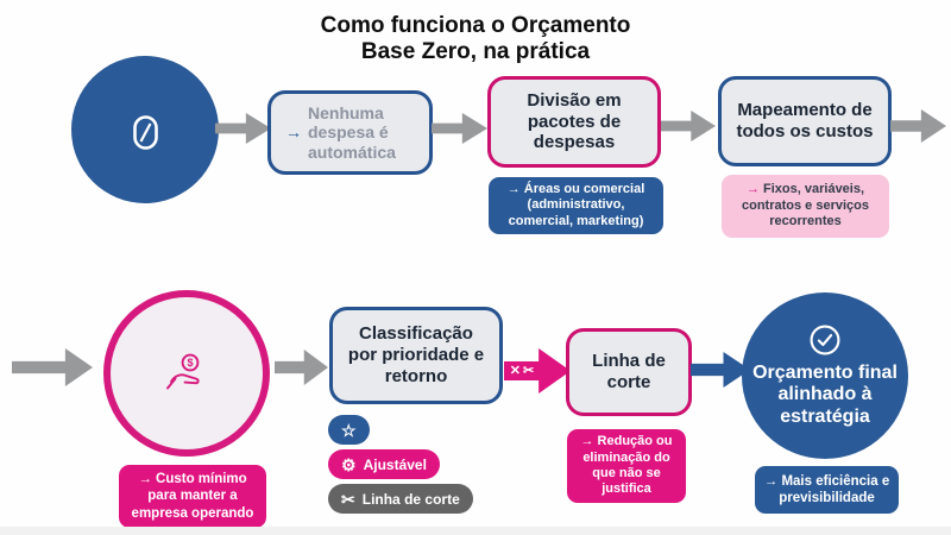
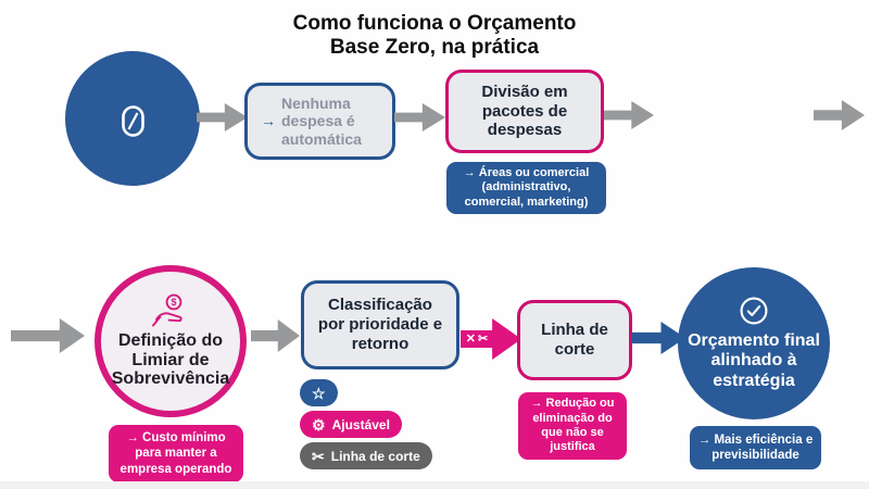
  Como funciona o Orçamento
  Base Zero, na prática
  →
  Nenhuma despesa é automática
  Divisão em pacotes de despesas
  → Áreas ou comercial (administrativo, comercial, marketing)
- Mapeamento de todos os custos
- → Fixos, variáveis, contratos e serviços recorrentes
  $
+ Definição do Limiar de Sobrevivência
  → Custo mínimo para manter a empresa operando
  Classificação por prioridade e retorno
  ☆
  ⚙
  Ajustável
  ✂
  Linha de corte
  ✕
  ✂
  Linha de corte
  → Redução ou eliminação do que não se justifica
  Orçamento final alinhado à estratégia
  → Mais eficiência e previsibilidade
